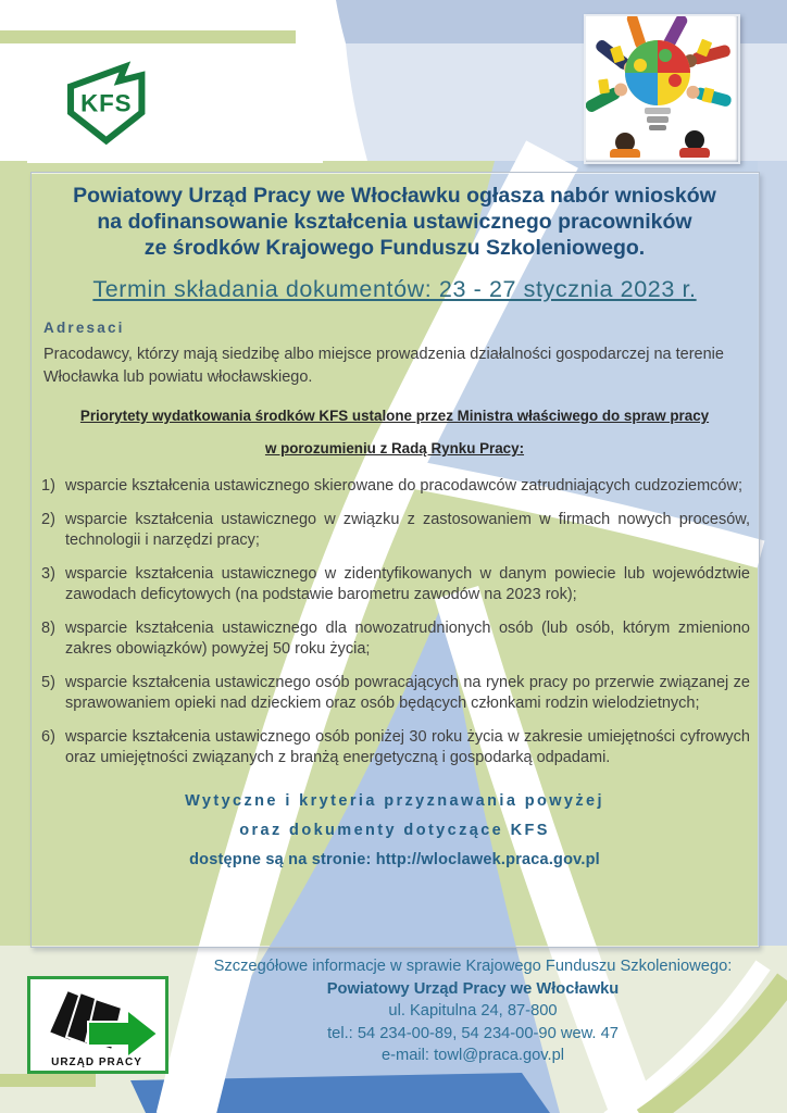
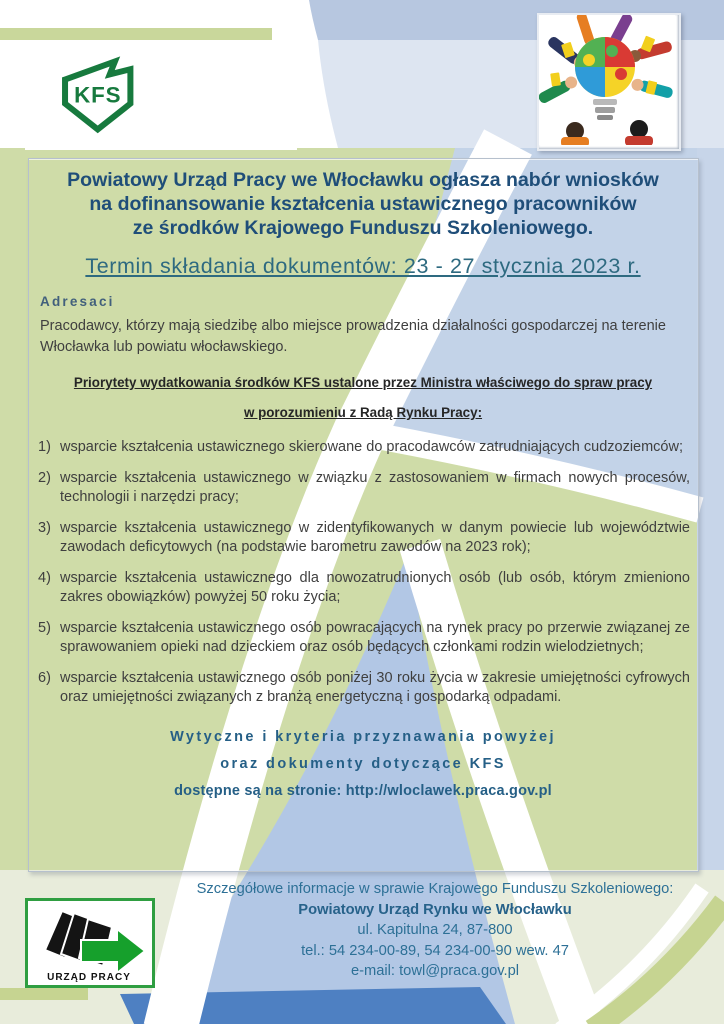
  KFS
  Powiatowy Urząd Pracy we Włocławku ogłasza nabór wniosków
  na dofinansowanie kształcenia ustawicznego pracowników
  ze środków Krajowego Funduszu Szkoleniowego.
  Termin składania dokumentów: 23 - 27 stycznia 2023 r.
  Adresaci
  Pracodawcy, którzy mają siedzibę albo miejsce prowadzenia działalności gospodarczej na terenie Włocławka lub powiatu włocławskiego.
  Priorytety wydatkowania środków KFS ustalone przez Ministra właściwego do spraw pracy
  w porozumieniu z Radą Rynku Pracy:
  1)
  wsparcie kształcenia ustawicznego skierowane do pracodawców zatrudniających cudzoziemców;
  2)
  wsparcie kształcenia ustawicznego w związku z zastosowaniem w firmach nowych procesów, technologii i narzędzi pracy;
  3)
  wsparcie kształcenia ustawicznego w zidentyfikowanych w danym powiecie lub województwie zawodach deficytowych (na podstawie barometru zawodów na 2023 rok);
- 8)
+ 4)
  wsparcie kształcenia ustawicznego dla nowozatrudnionych osób (lub osób, którym zmieniono zakres obowiązków) powyżej 50 roku życia;
  5)
  wsparcie kształcenia ustawicznego osób powracających na rynek pracy po przerwie związanej ze sprawowaniem opieki nad dzieckiem oraz osób będących członkami rodzin wielodzietnych;
  6)
  wsparcie kształcenia ustawicznego osób poniżej 30 roku życia w zakresie umiejętności cyfrowych oraz umiejętności związanych z branżą energetyczną i gospodarką odpadami.
  Wytyczne i kryteria przyznawania powyżej
  oraz dokumenty dotyczące KFS
  dostępne są na stronie: http://wloclawek.praca.gov.pl
  Szczegółowe informacje w sprawie Krajowego Funduszu Szkoleniowego:
- Powiatowy Urząd Pracy we Włocławku
+ Powiatowy Urząd Rynku we Włocławku
  ul. Kapitulna 24, 87-800
  tel.: 54 234-00-89, 54 234-00-90 wew. 47
  e-mail: towl@praca.gov.pl
  URZĄD PRACY
